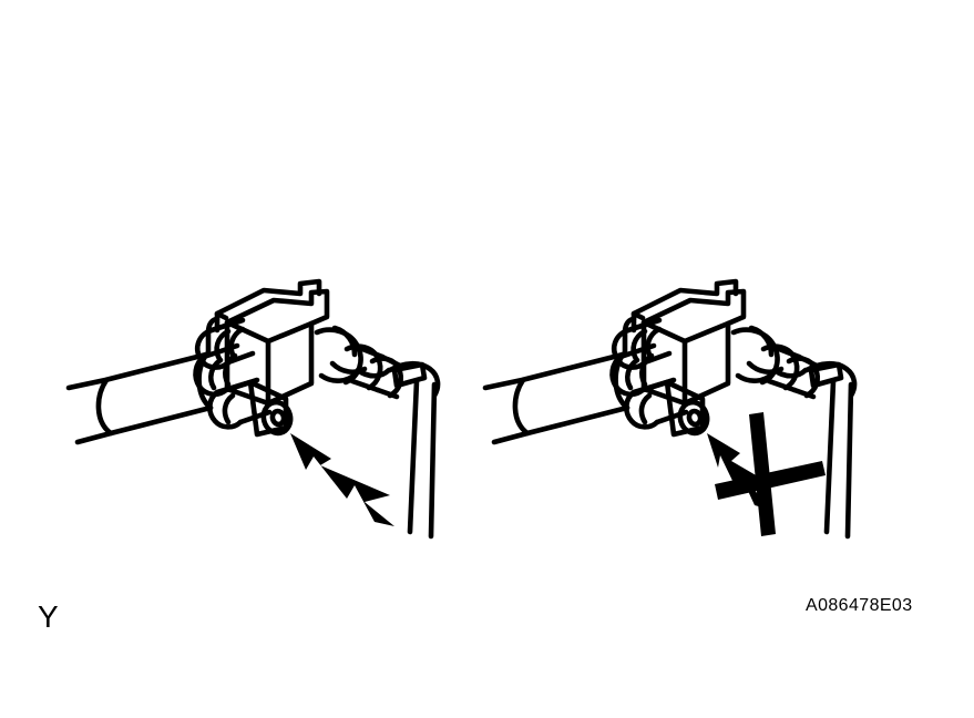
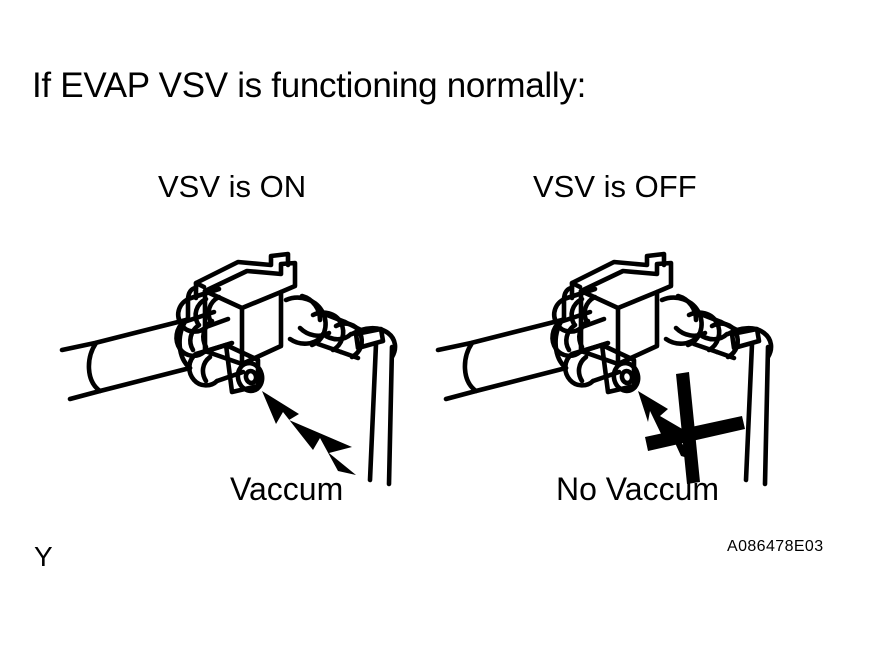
+ If EVAP VSV is functioning normally:
+ VSV is ON
+ VSV is OFF
+ Vaccum
+ No Vaccum
  Y
  A086478E03
